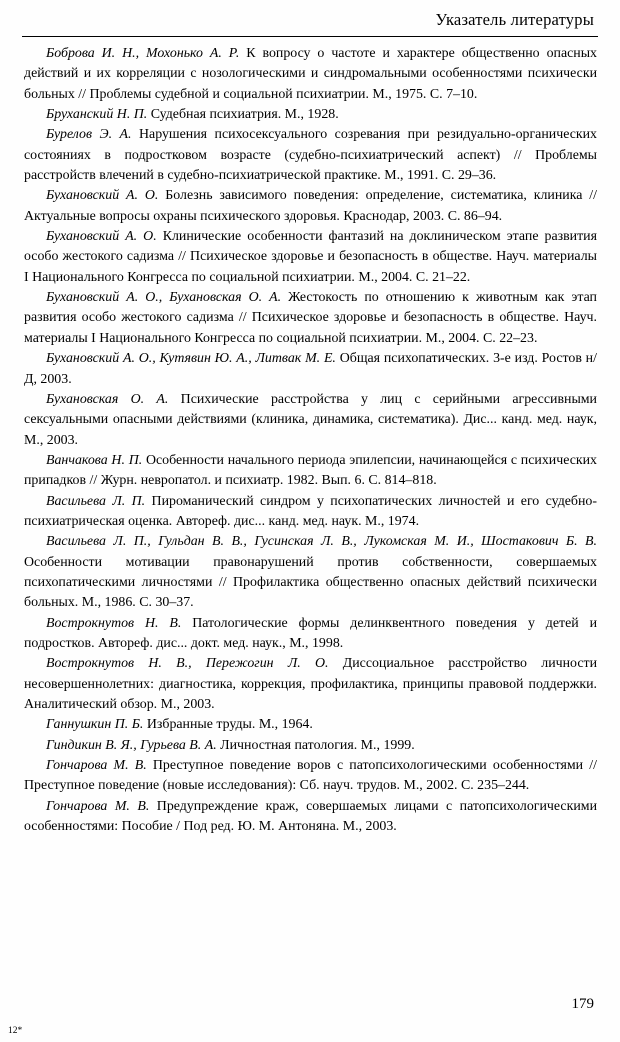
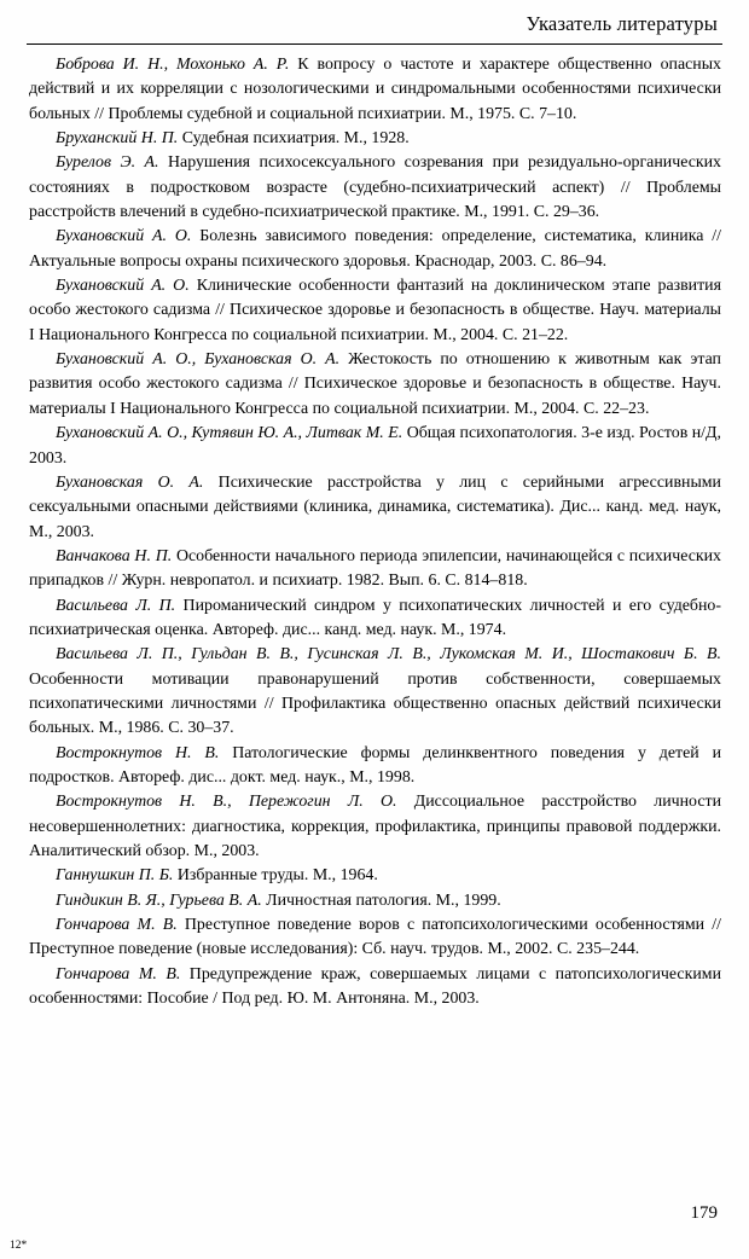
  Указатель литературы
  Боброва И. Н., Мохонько А. Р. К вопросу о частоте и характере общественно опасных действий и их корреляции с нозологическими и синдромальными особенностями психически больных // Проблемы судебной и социальной психиатрии. М., 1975. С. 7–10.
  Бруханский Н. П. Судебная психиатрия. М., 1928.
  Бурелов Э. А. Нарушения психосексуального созревания при резидуально-органических состояниях в подростковом возрасте (судебно-психиатрический аспект) // Проблемы расстройств влечений в судебно-психиатрической практике. М., 1991. С. 29–36.
  Бухановский А. О. Болезнь зависимого поведения: определение, систематика, клиника // Актуальные вопросы охраны психического здоровья. Краснодар, 2003. С. 86–94.
  Бухановский А. О. Клинические особенности фантазий на доклиническом этапе развития особо жестокого садизма // Психическое здоровье и безопасность в обществе. Науч. материалы I Национального Конгресса по социальной психиатрии. М., 2004. С. 21–22.
  Бухановский А. О., Бухановская О. А. Жестокость по отношению к животным как этап развития особо жестокого садизма // Психическое здоровье и безопасность в обществе. Науч. материалы I Национального Конгресса по социальной психиатрии. М., 2004. С. 22–23.
- Бухановский А. О., Кутявин Ю. А., Литвак М. Е. Общая психопатических. 3-е изд. Ростов н/Д, 2003.
+ Бухановский А. О., Кутявин Ю. А., Литвак М. Е. Общая психопатология. 3-е изд. Ростов н/Д, 2003.
  Бухановская О. А. Психические расстройства у лиц с серийными агрессивными сексуальными опасными действиями (клиника, динамика, систематика). Дис... канд. мед. наук, М., 2003.
  Ванчакова Н. П. Особенности начального периода эпилепсии, начинающейся с психических припадков // Журн. невропатол. и психиатр. 1982. Вып. 6. С. 814–818.
  Васильева Л. П. Пироманический синдром у психопатических личностей и его судебно-психиатрическая оценка. Автореф. дис... канд. мед. наук. М., 1974.
  Васильева Л. П., Гульдан В. В., Гусинская Л. В., Лукомская М. И., Шостакович Б. В. Особенности мотивации правонарушений против собственности, совершаемых психопатическими личностями // Профилактика общественно опасных действий психически больных. М., 1986. С. 30–37.
  Вострокнутов Н. В. Патологические формы делинквентного поведения у детей и подростков. Автореф. дис... докт. мед. наук., М., 1998.
  Вострокнутов Н. В., Пережогин Л. О. Диссоциальное расстройство личности несовершеннолетних: диагностика, коррекция, профилактика, принципы правовой поддержки. Аналитический обзор. М., 2003.
  Ганнушкин П. Б. Избранные труды. М., 1964.
  Гиндикин В. Я., Гурьева В. А. Личностная патология. М., 1999.
  Гончарова М. В. Преступное поведение воров с патопсихологическими особенностями // Преступное поведение (новые исследования): Сб. науч. трудов. М., 2002. С. 235–244.
  Гончарова М. В. Предупреждение краж, совершаемых лицами с патопсихологическими особенностями: Пособие / Под ред. Ю. М. Антоняна. М., 2003.
  179
  12*
